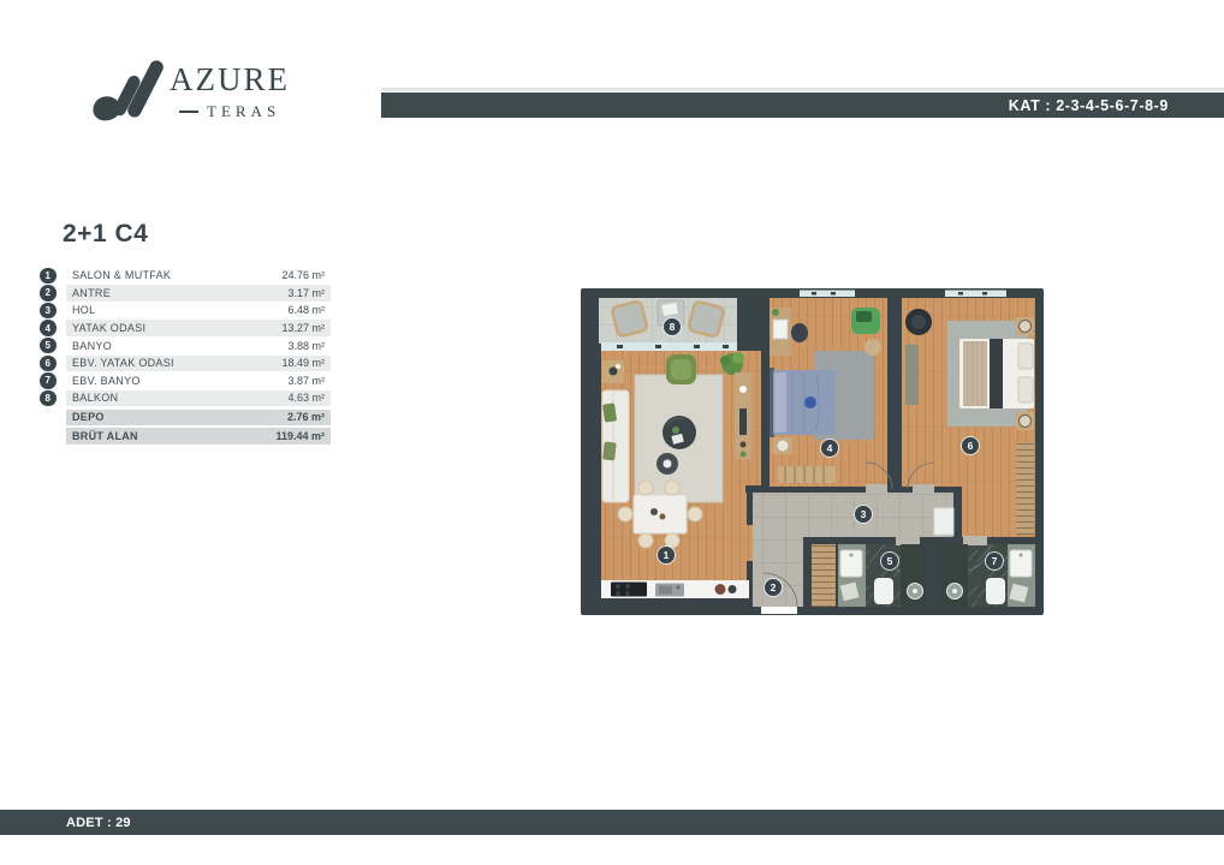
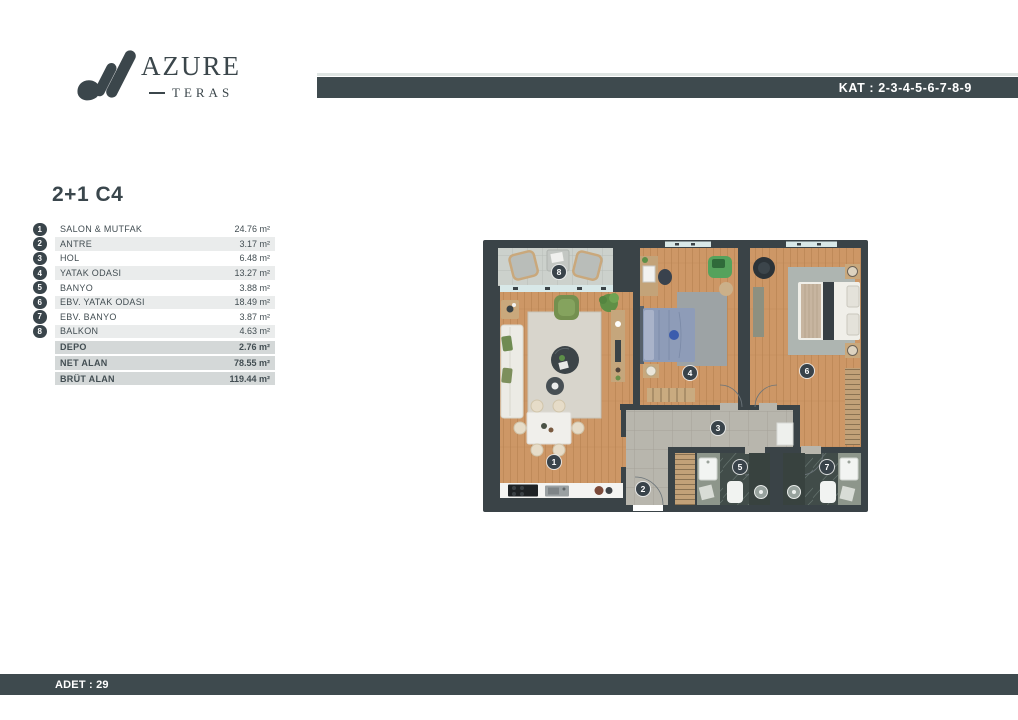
  AZURE
  TERAS
  KAT : 2-3-4-5-6-7-8-9
  2+1 C4
  1
  SALON & MUTFAK
  24.76 m²
  2
  ANTRE
  3.17 m²
  3
  HOL
  6.48 m²
  4
  YATAK ODASI
  13.27 m²
  5
  BANYO
  3.88 m²
  6
  EBV. YATAK ODASI
  18.49 m²
  7
  EBV. BANYO
  3.87 m²
  8
  BALKON
  4.63 m²
  DEPO
  2.76 m²
+ NET ALAN
+ 78.55 m²
  BRÜT ALAN
  119.44 m²
  1
  2
  3
  4
  5
  6
  7
  8
  ADET : 29
